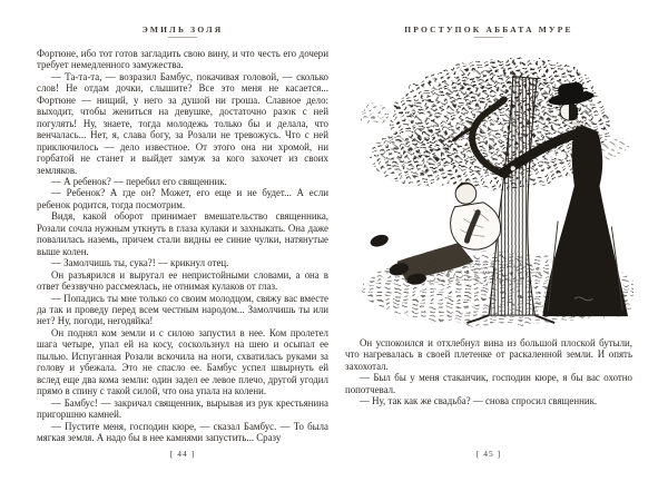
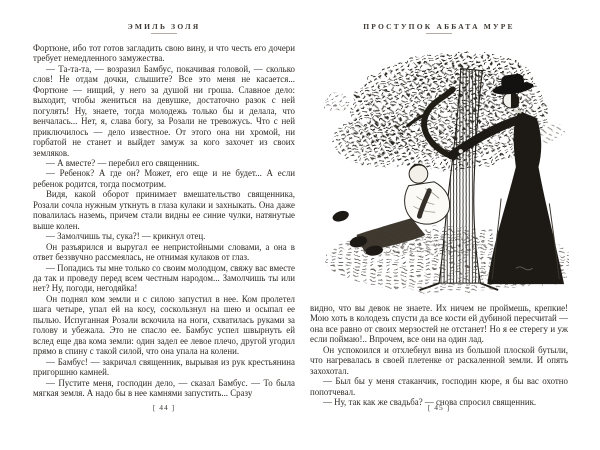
  ЭМИЛЬ ЗОЛЯ
  Фортюне, ибо тот готов загладить свою вину, и что честь его дочери требует немедленного замужества.
  — Та-та-та, — возразил Бамбус, покачивая головой, — сколько слов! Не отдам дочки, слышите? Все это меня не касается... Фортюне — нищий, у него за душой ни гроша. Славное дело: выходит, чтобы жениться на девушке, достаточно разок с ней погулять! Ну, знаете, тогда молодежь только бы и делала, что венчалась... Нет, я, слава богу, за Розали не тревожусь. Что с ней приключилось — дело известное. От этого она ни хромой, ни горбатой не станет и выйдет замуж за кого захочет из своих земляков.
- — А ребенок? — перебил его священник.
+ — А вместе? — перебил его священник.
  — Ребенок? А где он? Может, его еще и не будет... А если ребенок родится, тогда посмотрим.
  Видя, какой оборот принимает вмешательство священника, Розали сочла нужным уткнуть в глаза кулаки и захныкать. Она даже повалилась наземь, причем стали видны ее синие чулки, натянутые выше колен.
  — Замолчишь ты, сука?! — крикнул отец.
  Он разъярился и выругал ее непристойными словами, а она в ответ беззвучно рассмеялась, не отнимая кулаков от глаз.
  — Попадись ты мне только со своим молодцом, свяжу вас вместе да так и проведу перед всем честным народом... Замолчишь ты или нет? Ну, погоди, негодяйка!
  Он поднял ком земли и с силою запустил в нее. Ком пролетел шага четыре, упал ей на косу, соскользнул на шею и осыпал ее пылью. Испуганная Розали вскочила на ноги, схватилась руками за голову и убежала. Это не спасло ее. Бамбус успел швырнуть ей вслед еще два кома земли: один задел ее левое плечо, другой угодил прямо в спину с такой силой, что она упала на колени.
  — Бамбус! — закричал священник, вырывая из рук крестьянина пригоршню камней.
- — Пустите меня, господин кюре, — сказал Бамбус. — То была мягкая земля. А надо бы в нее камнями запустить... Сразу
+ — Пустите меня, господин дело, — сказал Бамбус. — То была мягкая земля. А надо бы в нее камнями запустить... Сразу
  [ 44 ]
  ПРОСТУПОК АББАТА МУРЕ
+ видно, что вы девок не знаете. Их ничем не проймешь, крепкие! Мою хоть в колодезь спусти да все кости ей дубиной пересчитай — она все равно от своих мерзостей не отстанет! Но я ее стерегу и уж если поймаю!.. Впрочем, все они на один лад.
  Он успокоился и отхлебнул вина из большой плоской бутыли, что нагревалась в своей плетенке от раскаленной земли. И опять захохотал.
  — Был бы у меня стаканчик, господин кюре, я бы вас охотно попотчевал.
  — Ну, так как же свадьба? — снова спросил священник.
  [ 45 ]
